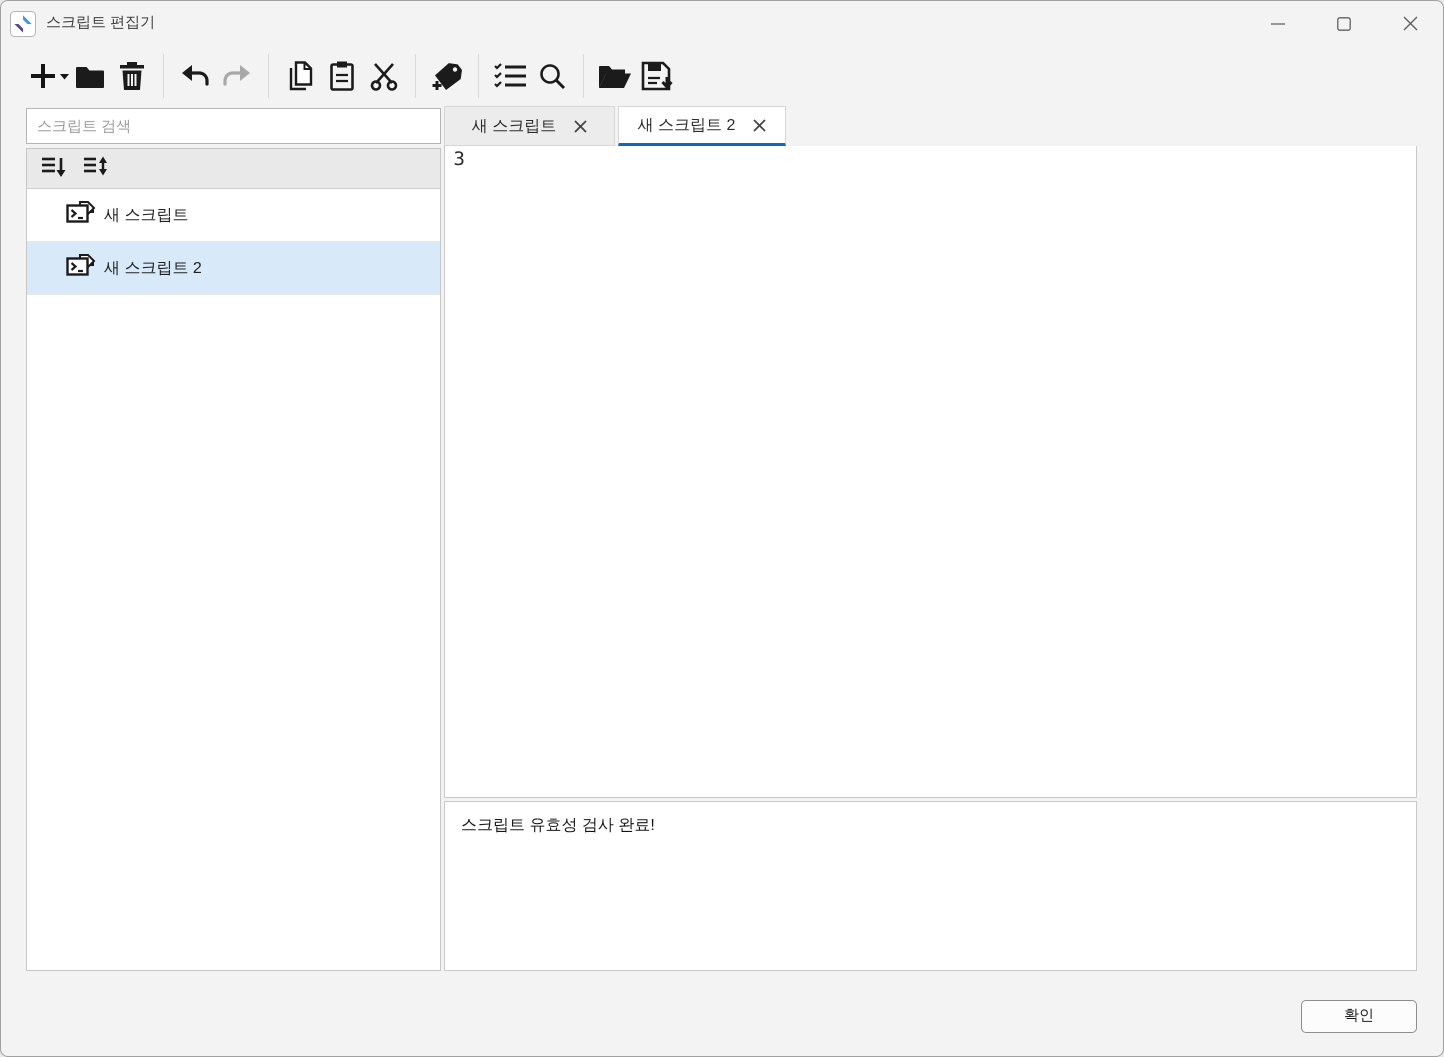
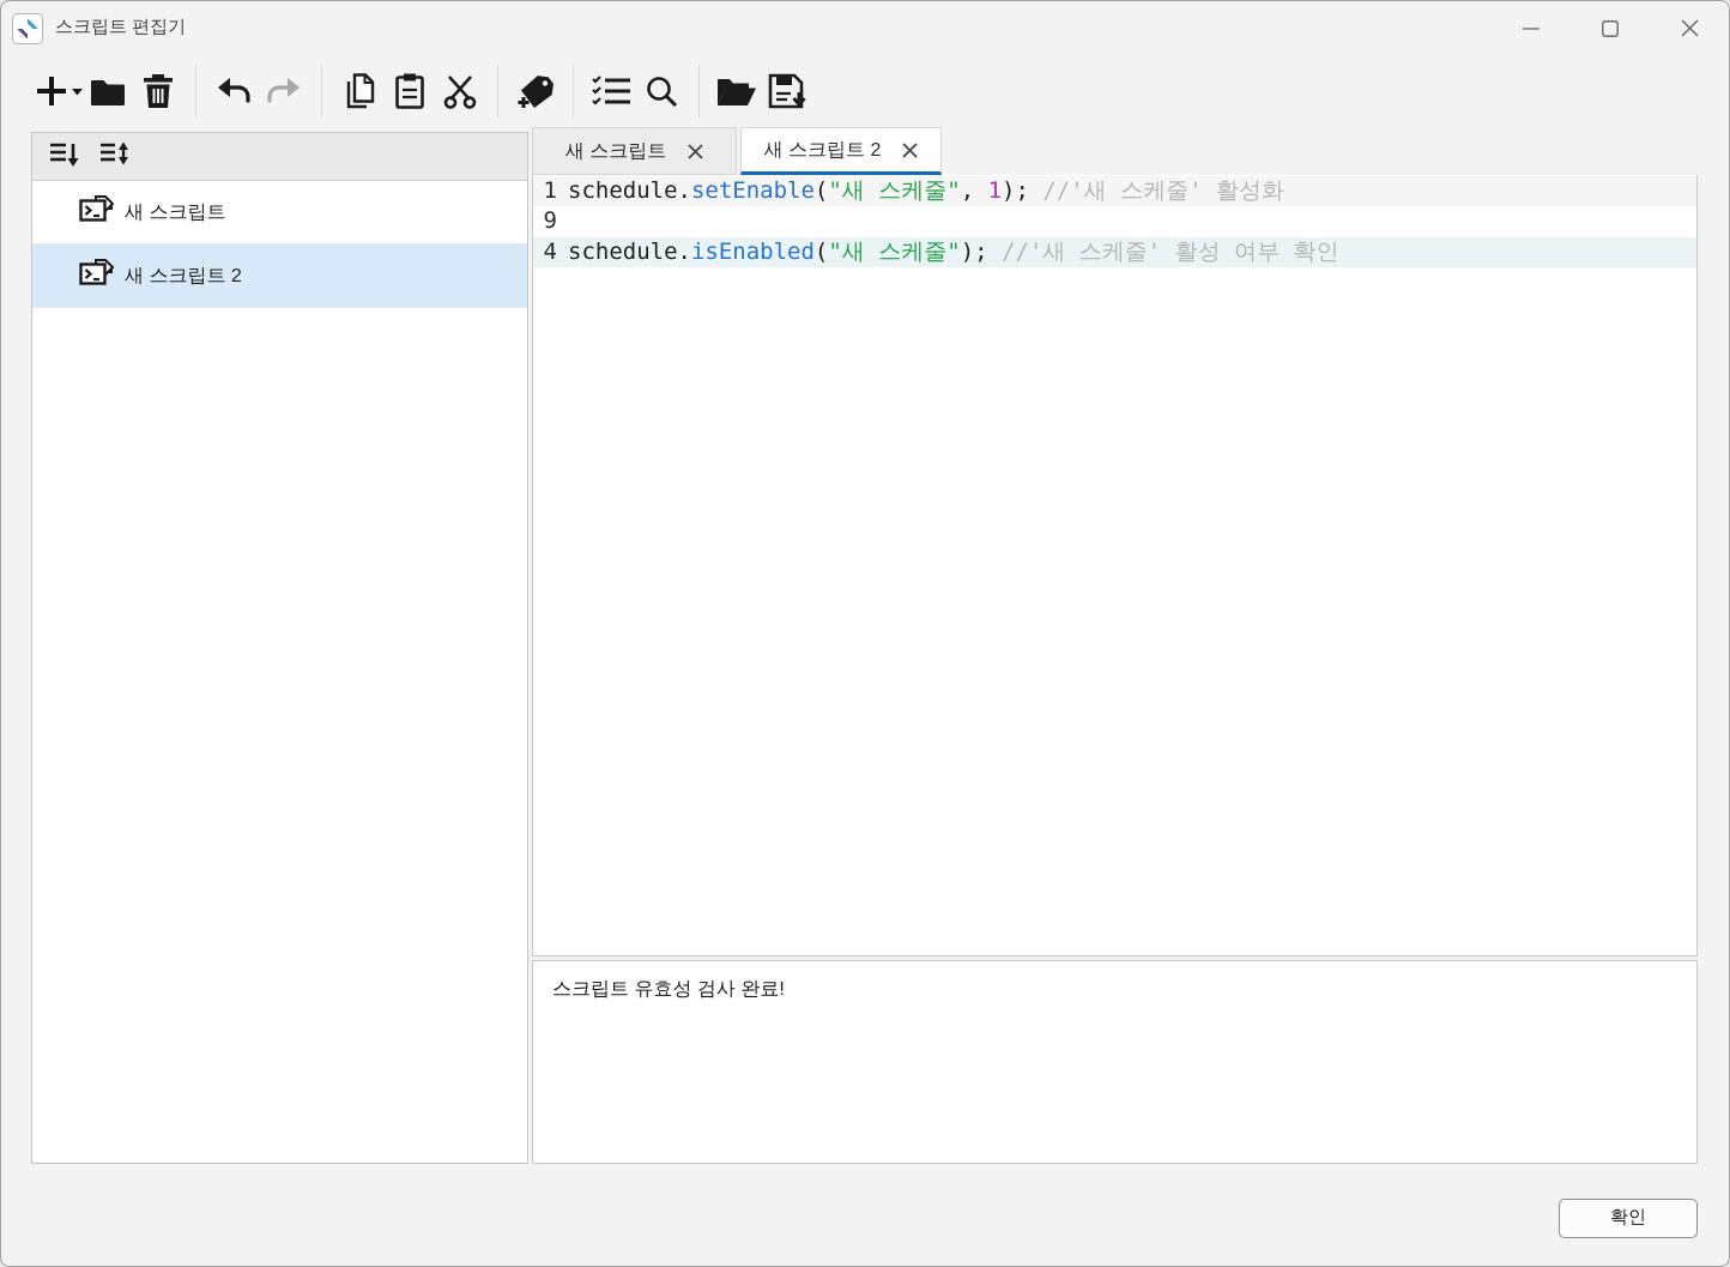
  스크립트 편집기
- 스크립트 검색
  새 스크립트
  새 스크립트 2
  새 스크립트
  새 스크립트 2
+ 1
+ schedule.setEnable("새 스케줄", 1); //'새 스케줄' 활성화
- 3
+ 9
+ 4
+ schedule.isEnabled("새 스케줄"); //'새 스케줄' 활성 여부 확인
  스크립트 유효성 검사 완료!
  확인
